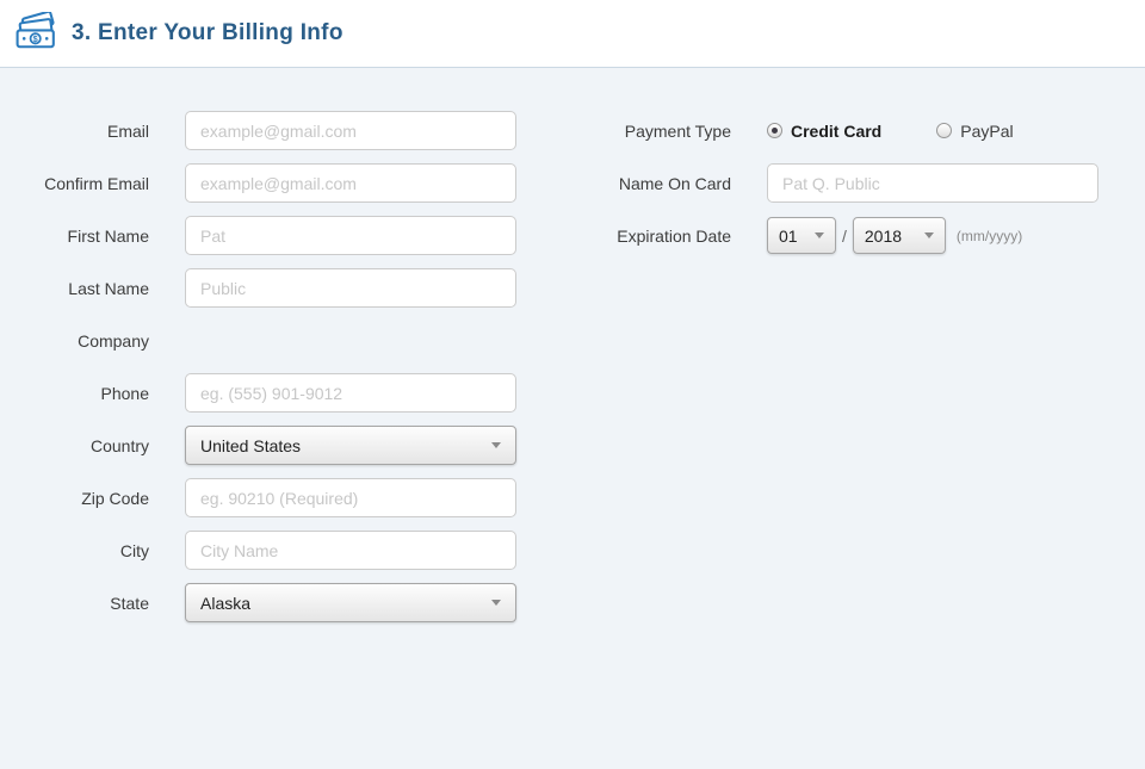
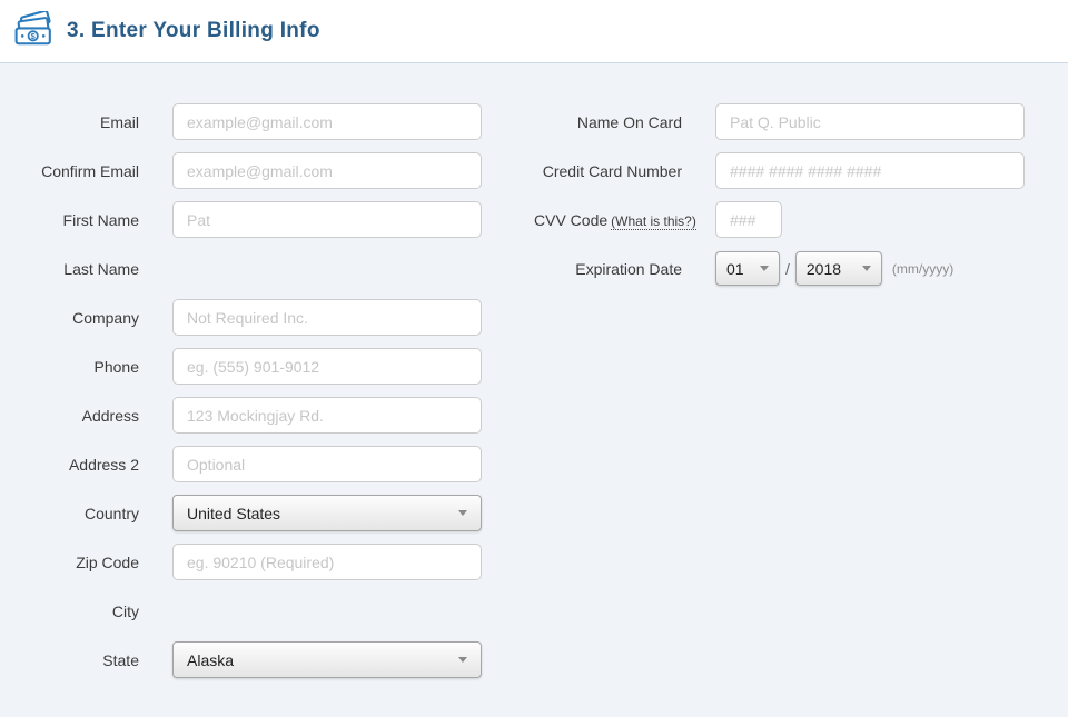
  $
  3. Enter Your Billing Info
  Email
  example@gmail.com
  Confirm Email
  example@gmail.com
  First Name
  Pat
  Last Name
- Public
  Company
+ Not Required Inc.
  Phone
  eg. (555) 901-9012
+ Address
+ 123 Mockingjay Rd.
+ Address 2
+ Optional
  Country
  United States
  Zip Code
  eg. 90210 (Required)
  City
- City Name
  State
  Alaska
- Payment Type
- Credit Card
- PayPal
  Name On Card
  Pat Q. Public
+ Credit Card Number
+ #### #### #### ####
+ CVV Code (What is this?)
+ ###
  Expiration Date
  01
  /
  2018
  (mm/yyyy)
